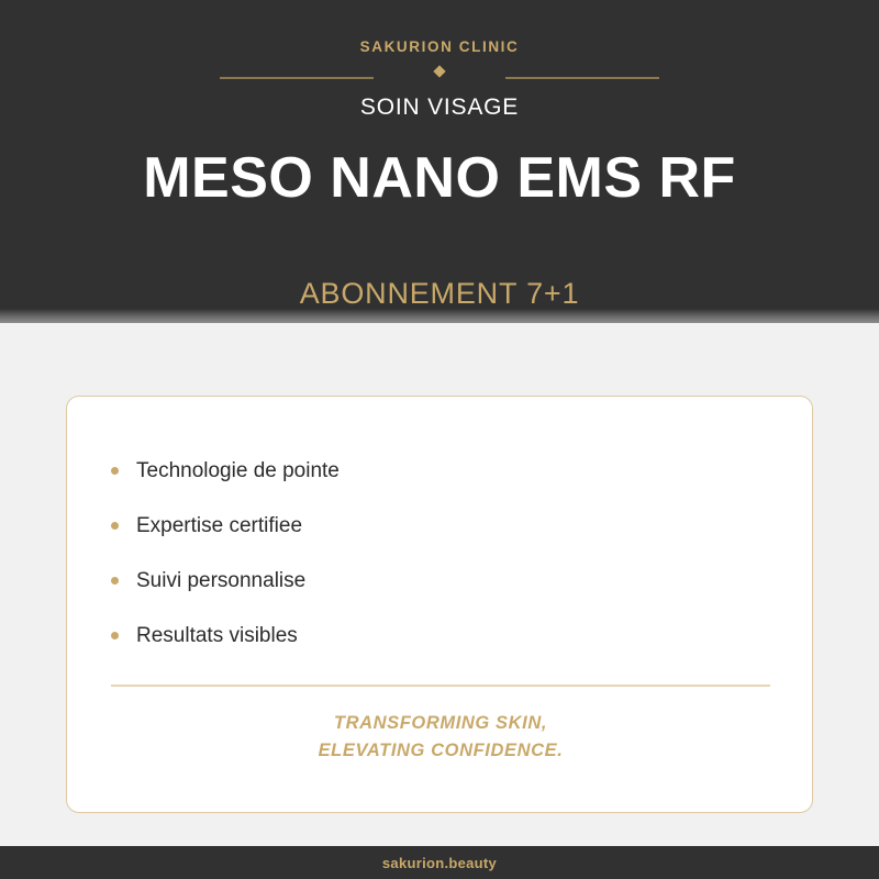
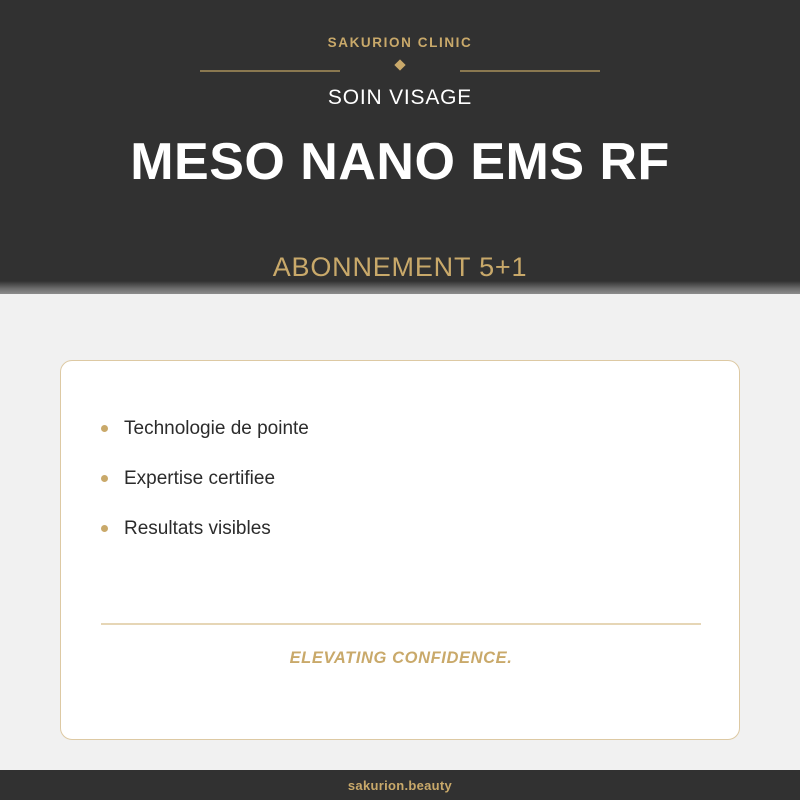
  SAKURION CLINIC
  SOIN VISAGE
  MESO NANO EMS RF
- ABONNEMENT 7+1
+ ABONNEMENT 5+1
  Technologie de pointe
  Expertise certifiee
- Suivi personnalise
  Resultats visibles
- TRANSFORMING SKIN,
  ELEVATING CONFIDENCE.
  sakurion.beauty
